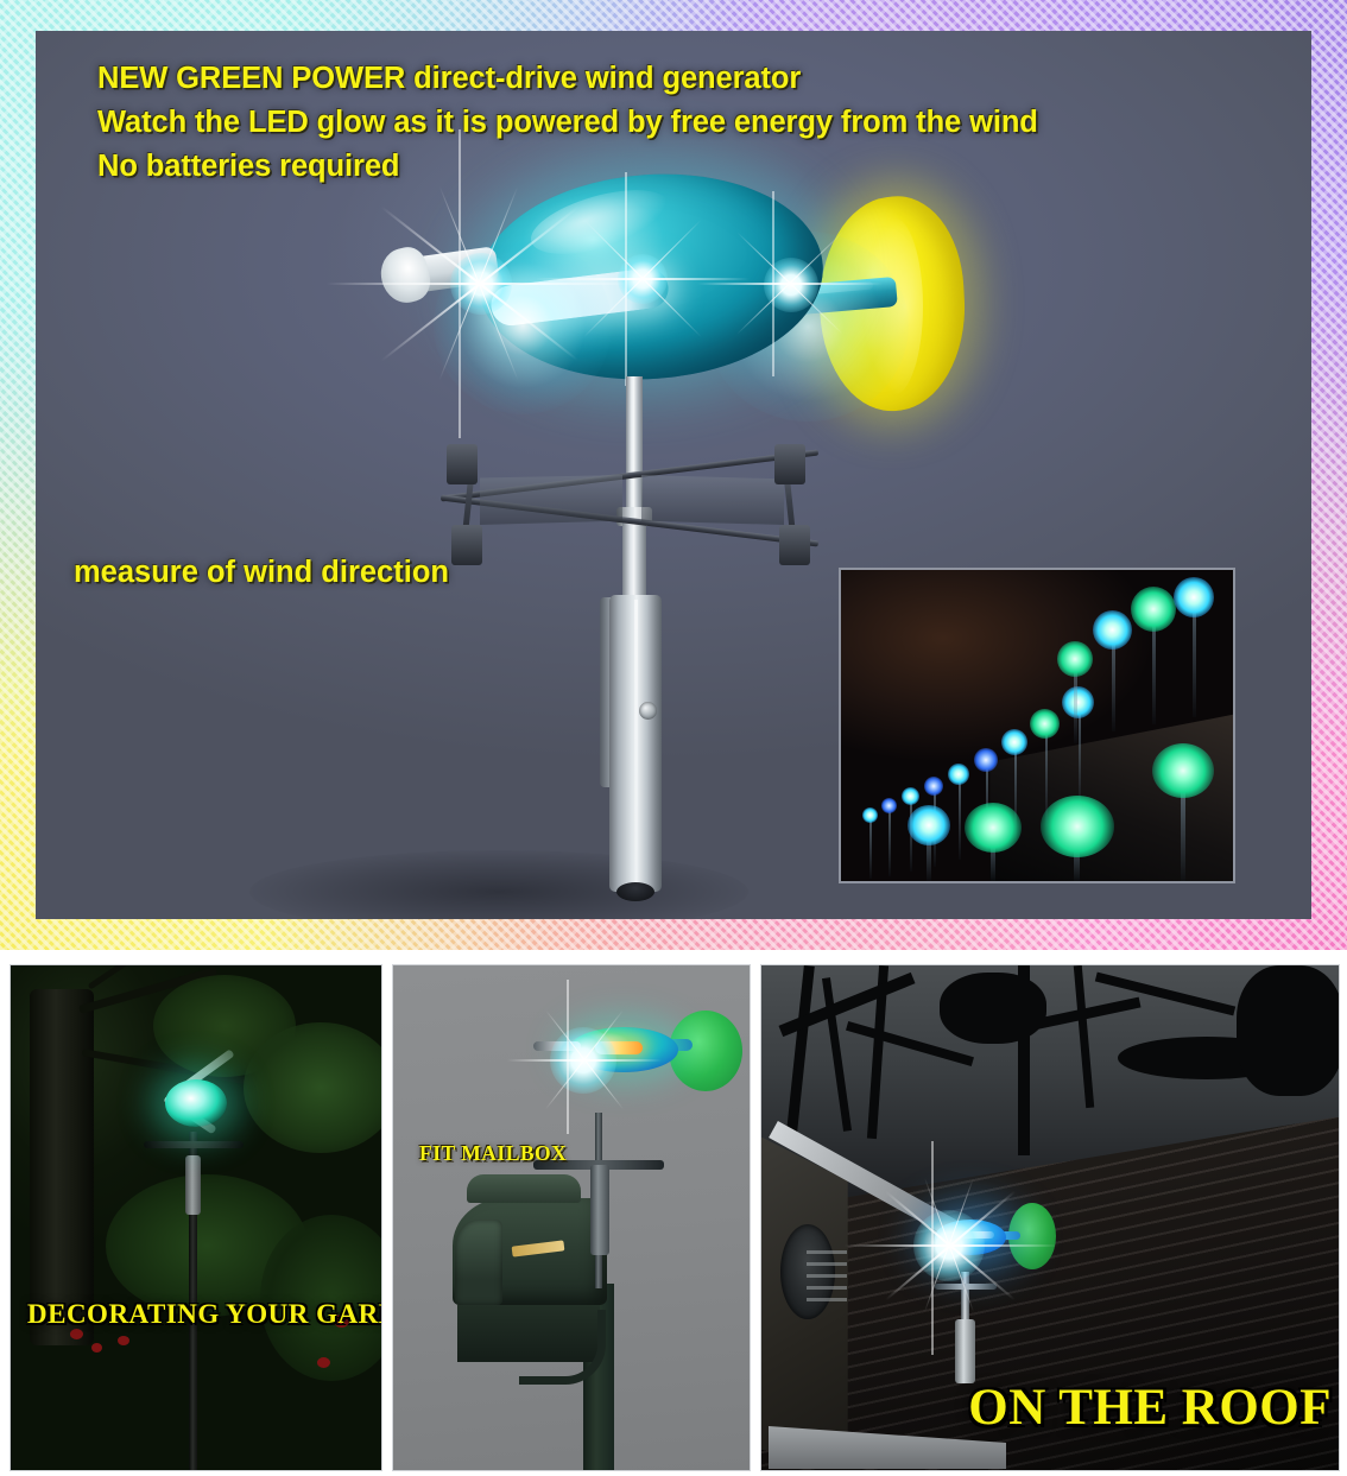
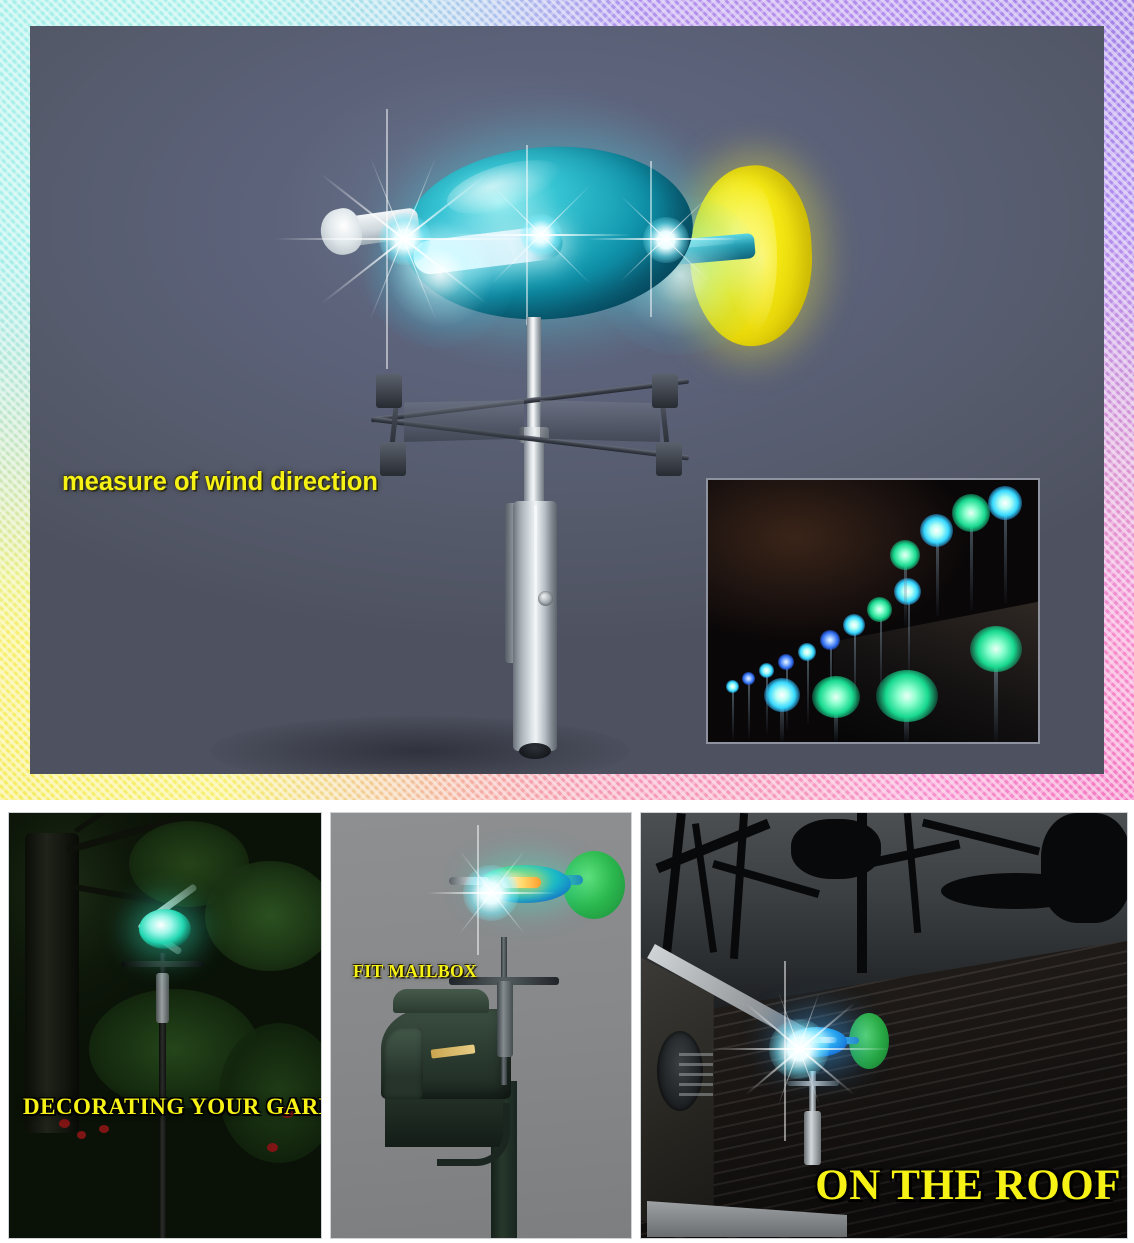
- NEW GREEN POWER direct-drive wind generator
- Watch the LED glow as it is powered by free energy from the wind
- No batteries required
  measure of wind direction
  DECORATING YOUR GAR
  FIT MAILBOX
  ON THE ROOF
